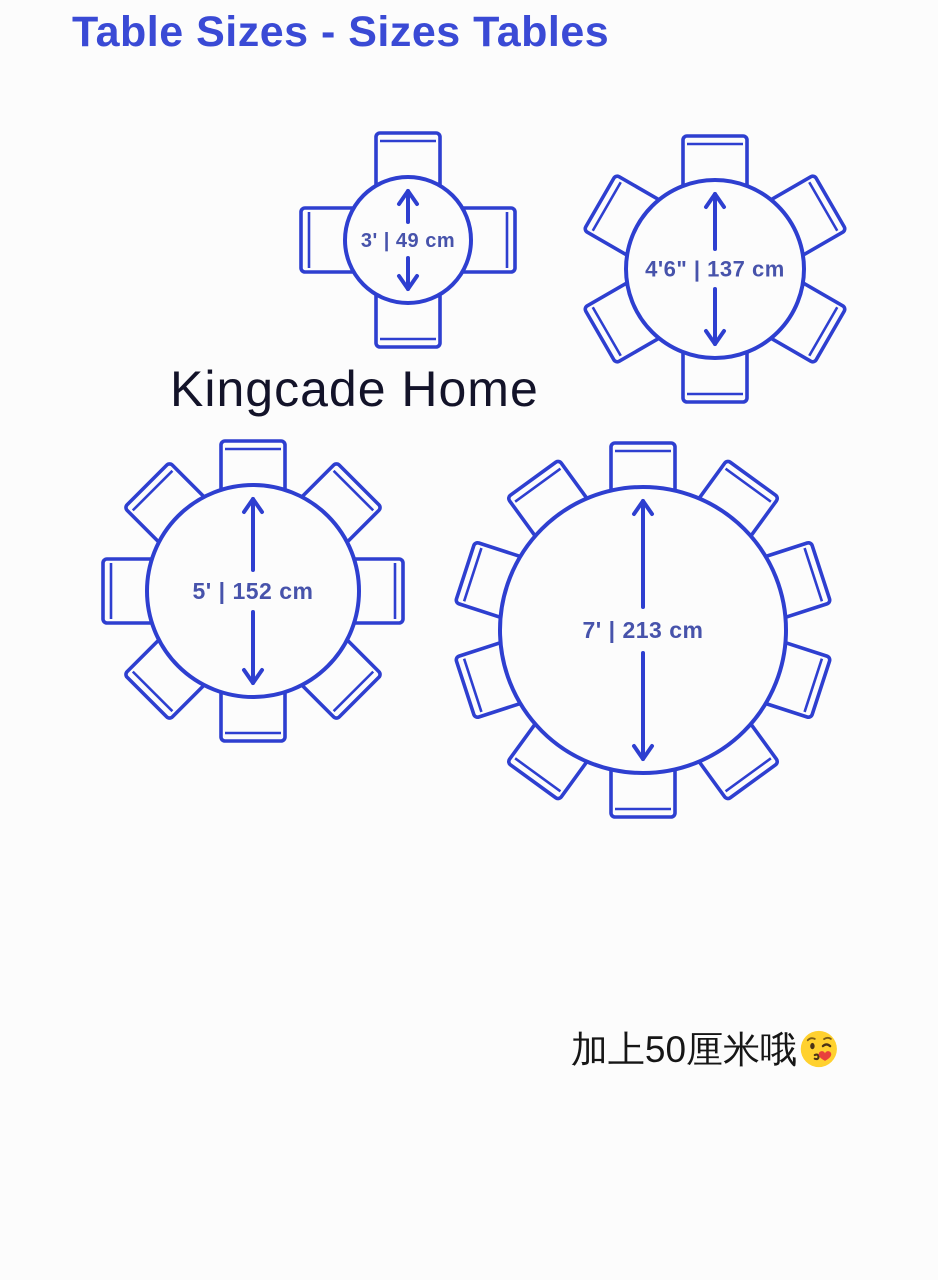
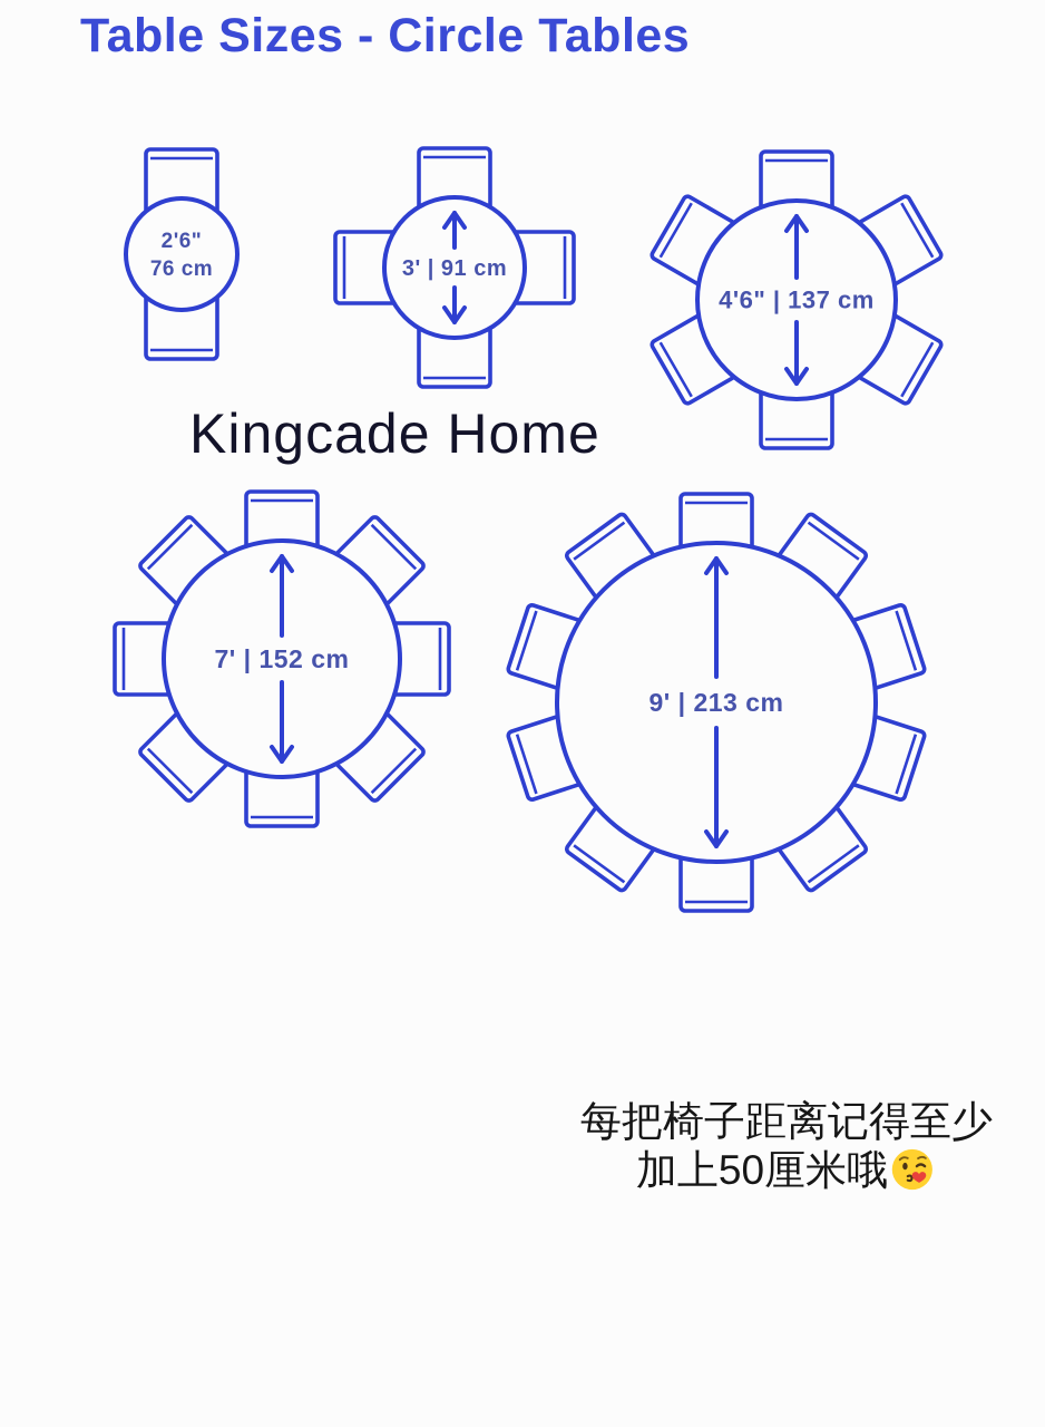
- Table Sizes - Sizes Tables
+ Table Sizes - Circle Tables
+ 2'6"
+ 76 cm
- 3' | 49 cm
+ 3' | 91 cm
  4'6" | 137 cm
- 5' | 152 cm
+ 7' | 152 cm
- 7' | 213 cm
+ 9' | 213 cm
  Kingcade Home
+ 每把椅子距离记得至少
  加上50厘米哦
